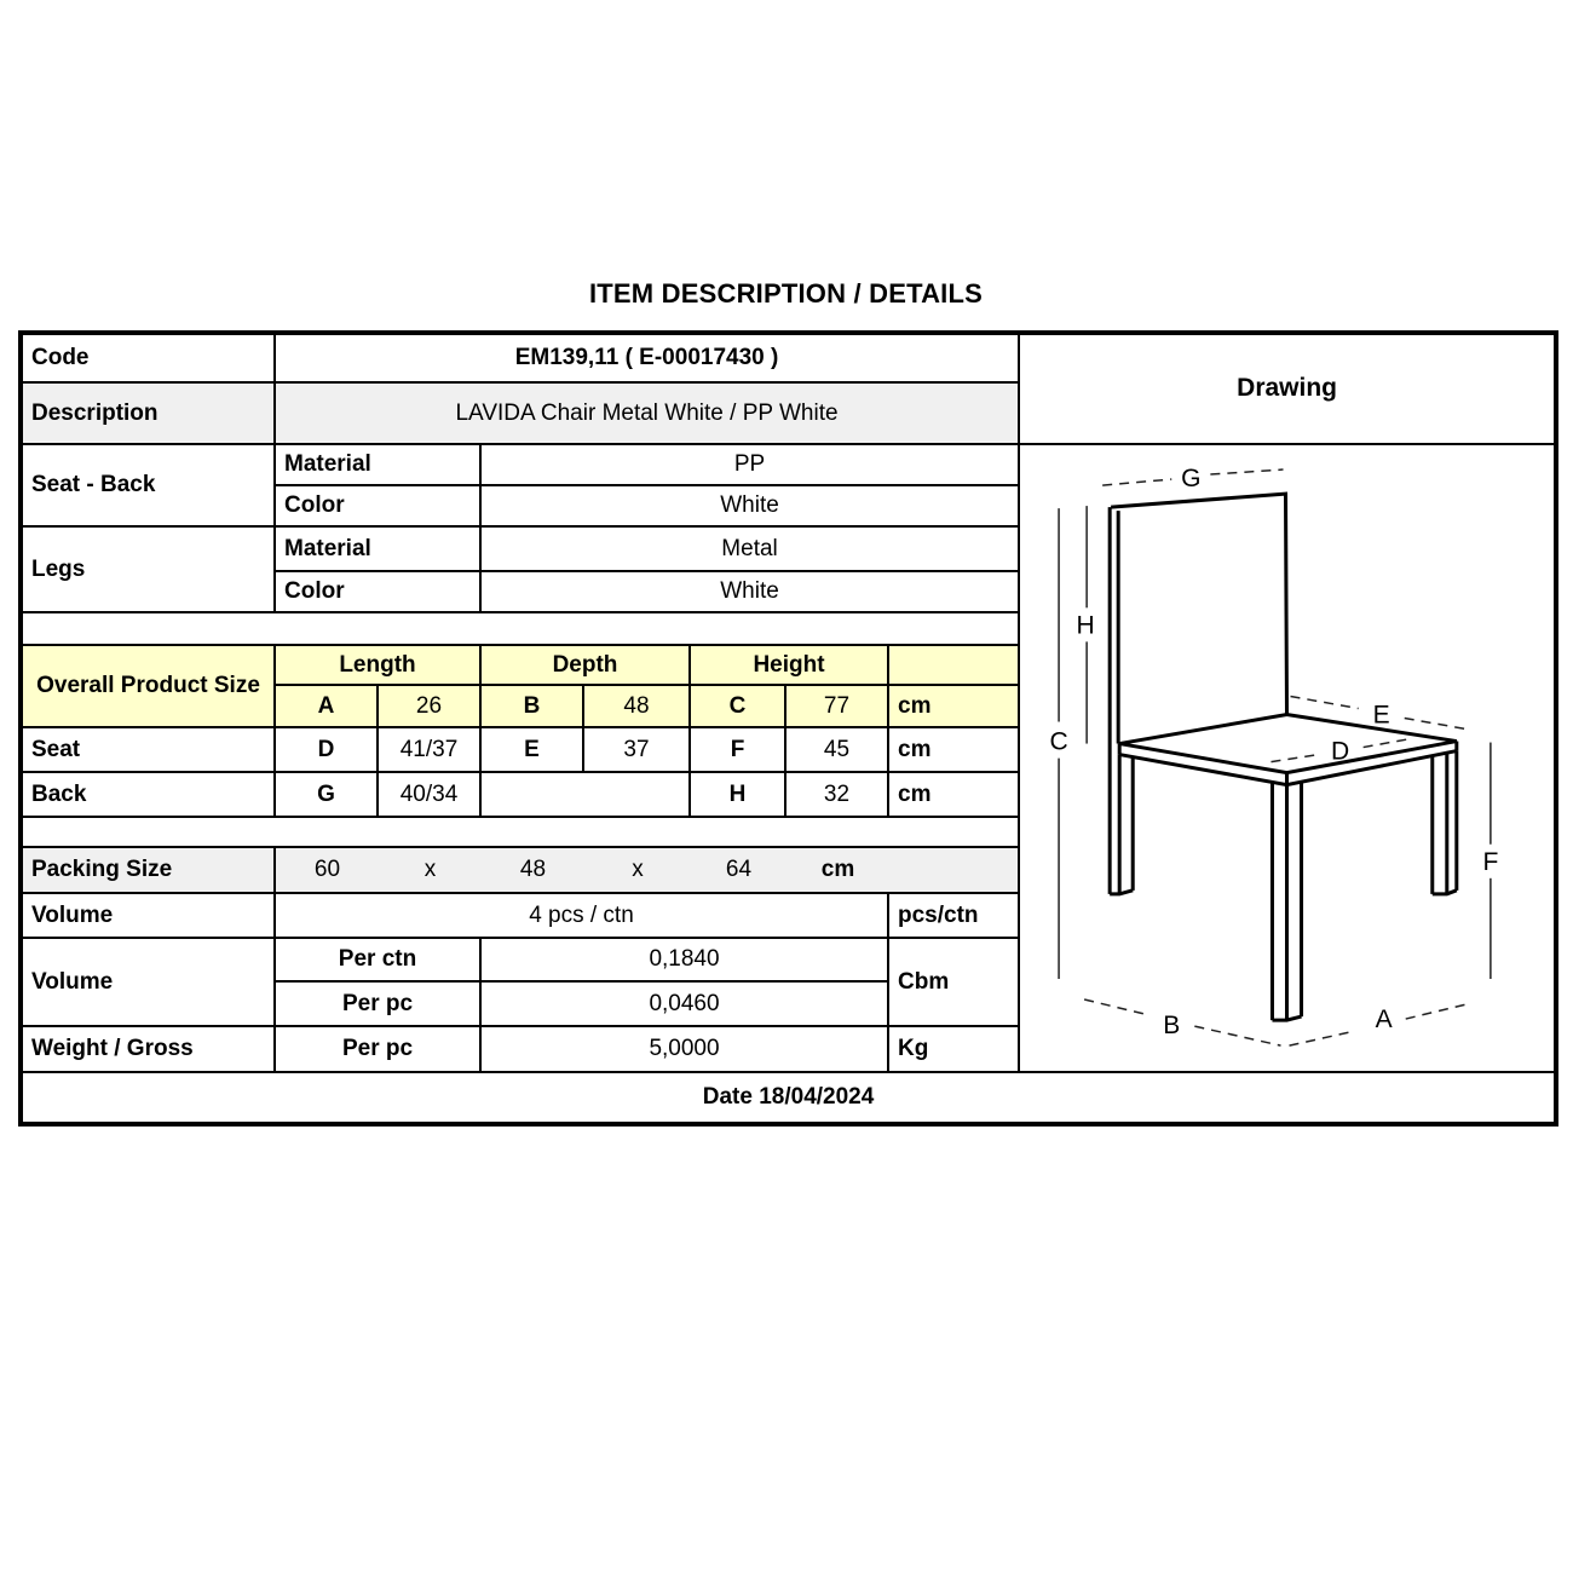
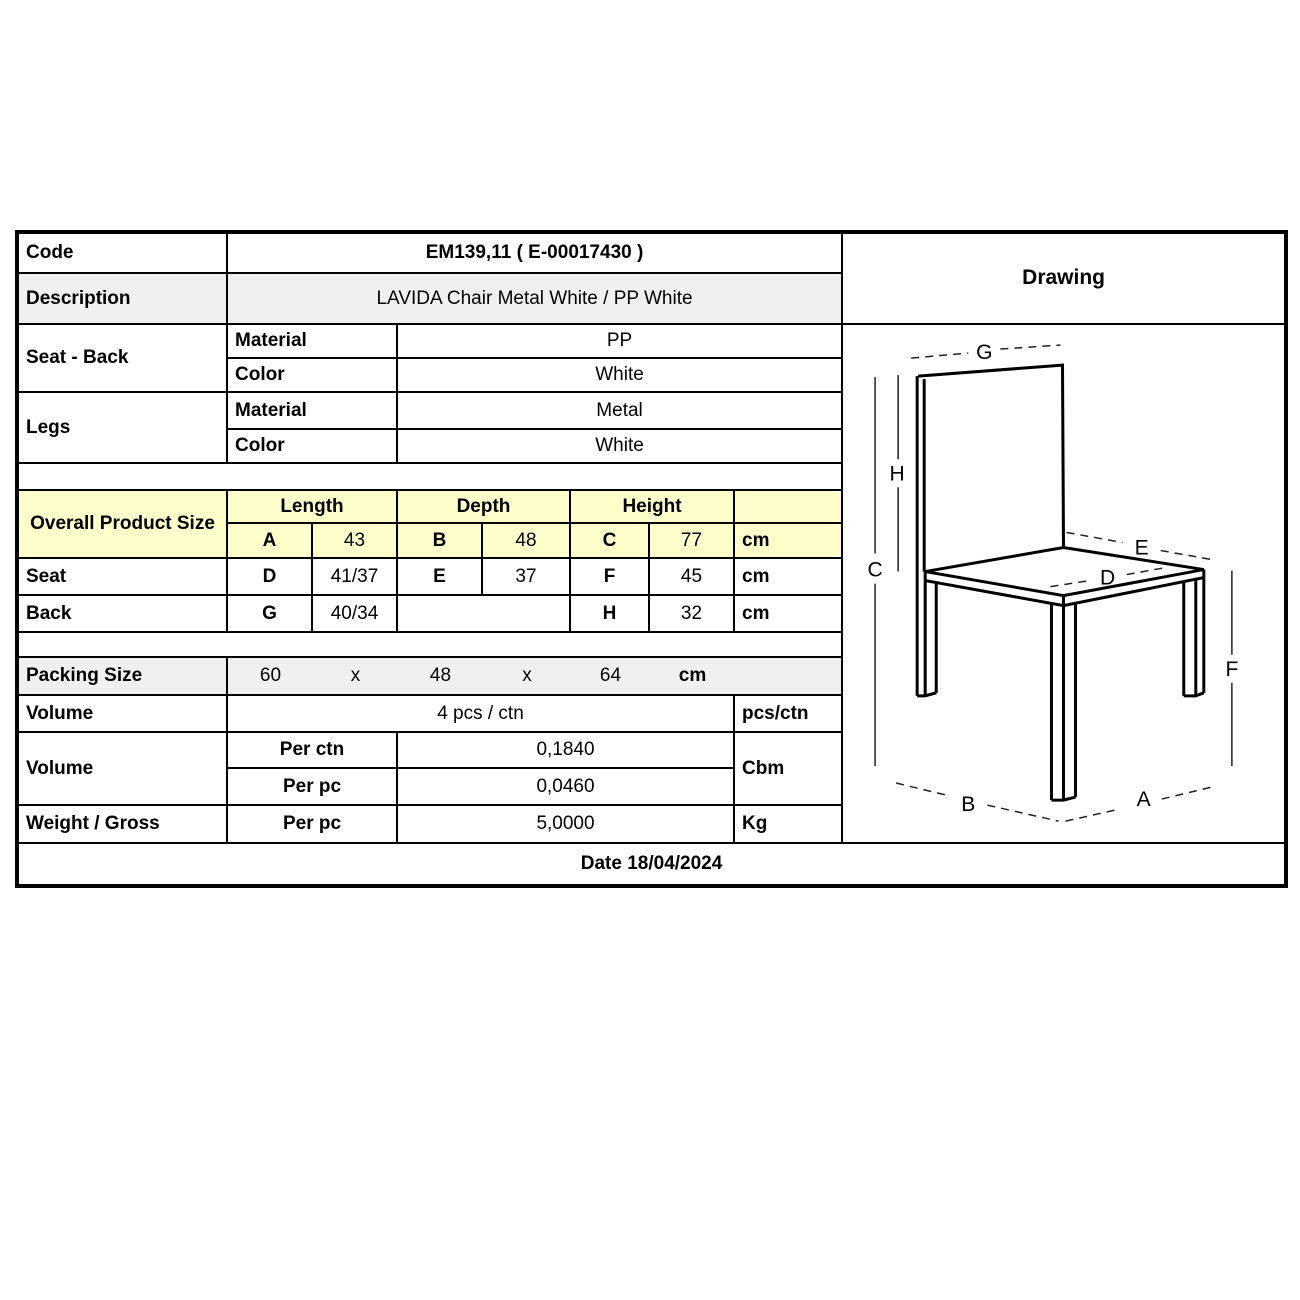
- ITEM DESCRIPTION / DETAILS
  Code	EM139,11 ( E-00017430 )	Drawing
  Description	LAVIDA Chair Metal White / PP White
  Seat - Back	Material	PP	G H C E D F B A
  Color	White
  Legs	Material	Metal
  Color	White
  Overall Product Size	Length	Depth	Height
- A	26	B	48	C	77	cm
+ A	43	B	48	C	77	cm
  Seat	D	41/37	E	37	F	45	cm
  Back	G	40/34		H	32	cm
  Packing Size	60 x 48 x 64 cm
  Volume	4 pcs / ctn	pcs/ctn
  Volume	Per ctn	0,1840	Cbm
  Per pc	0,0460
  Weight / Gross	Per pc	5,0000	Kg
  Date 18/04/2024
